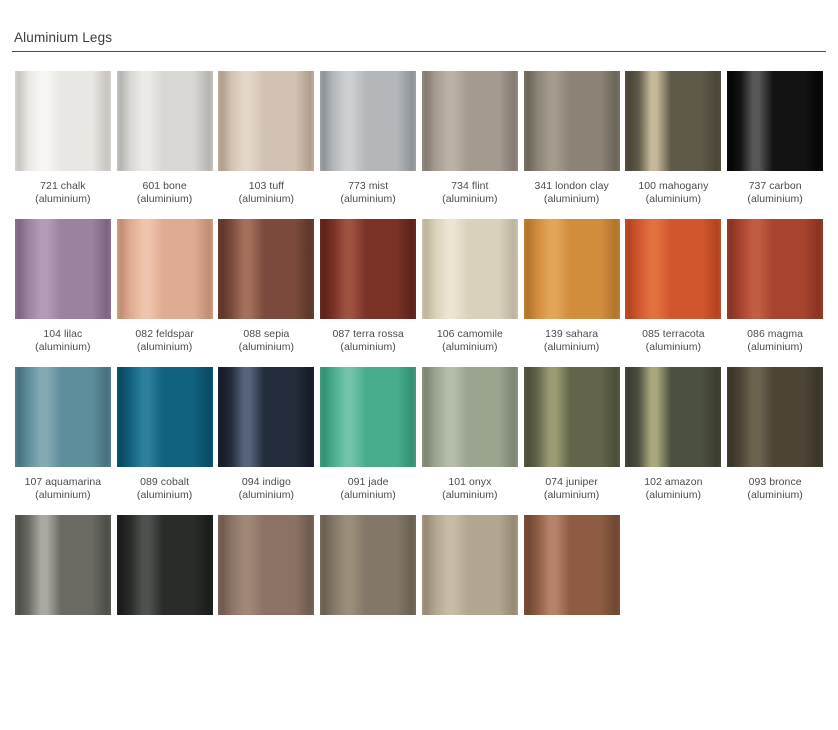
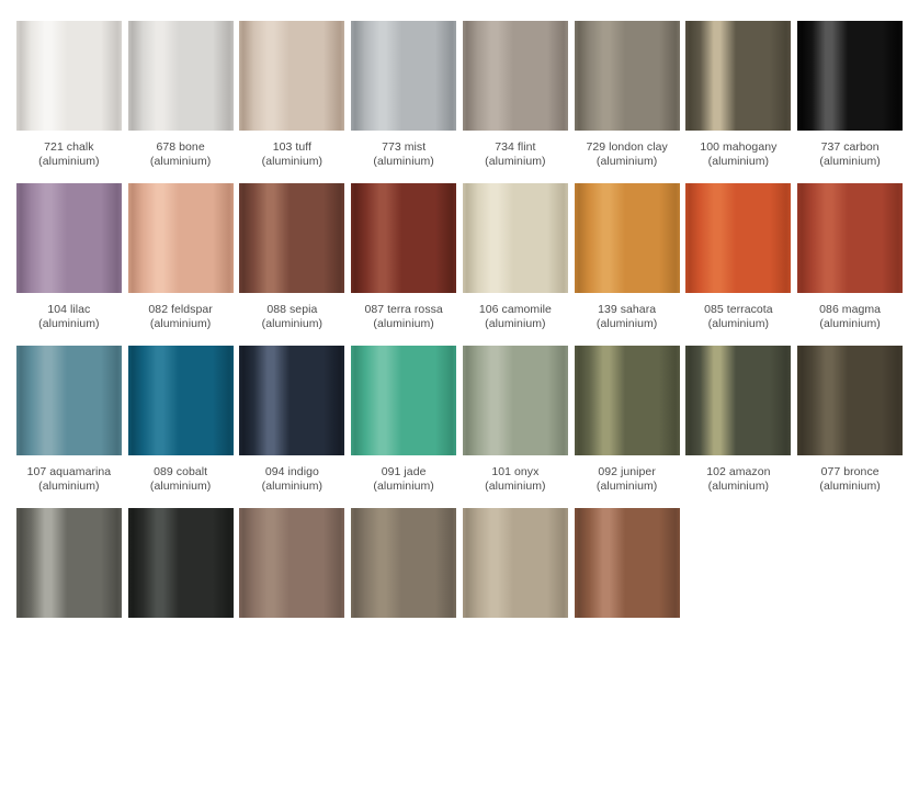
- Aluminium Legs
  721 chalk
  (aluminium)
- 601 bone
+ 678 bone
  (aluminium)
  103 tuff
  (aluminium)
  773 mist
  (aluminium)
  734 flint
  (aluminium)
- 341 london clay
+ 729 london clay
  (aluminium)
  100 mahogany
  (aluminium)
  737 carbon
  (aluminium)
  104 lilac
  (aluminium)
  082 feldspar
  (aluminium)
  088 sepia
  (aluminium)
  087 terra rossa
  (aluminium)
  106 camomile
  (aluminium)
  139 sahara
  (aluminium)
  085 terracota
  (aluminium)
  086 magma
  (aluminium)
  107 aquamarina
  (aluminium)
  089 cobalt
  (aluminium)
  094 indigo
  (aluminium)
  091 jade
  (aluminium)
  101 onyx
  (aluminium)
- 074 juniper
+ 092 juniper
  (aluminium)
  102 amazon
  (aluminium)
- 093 bronce
+ 077 bronce
  (aluminium)
